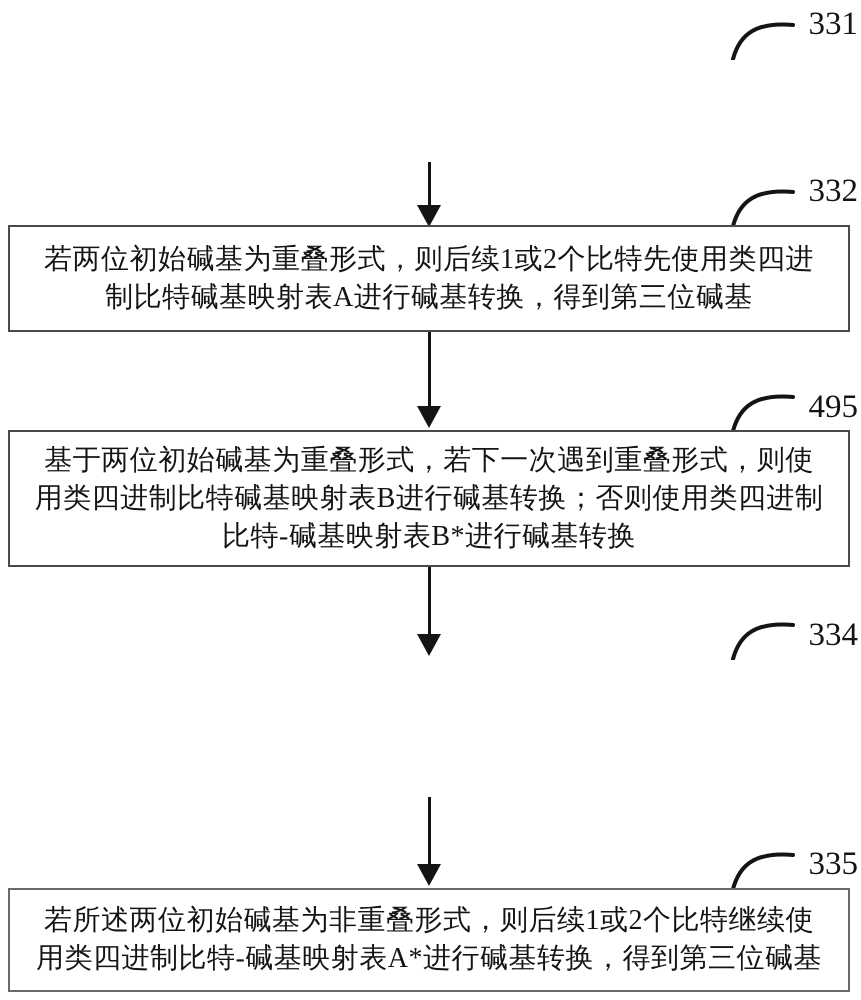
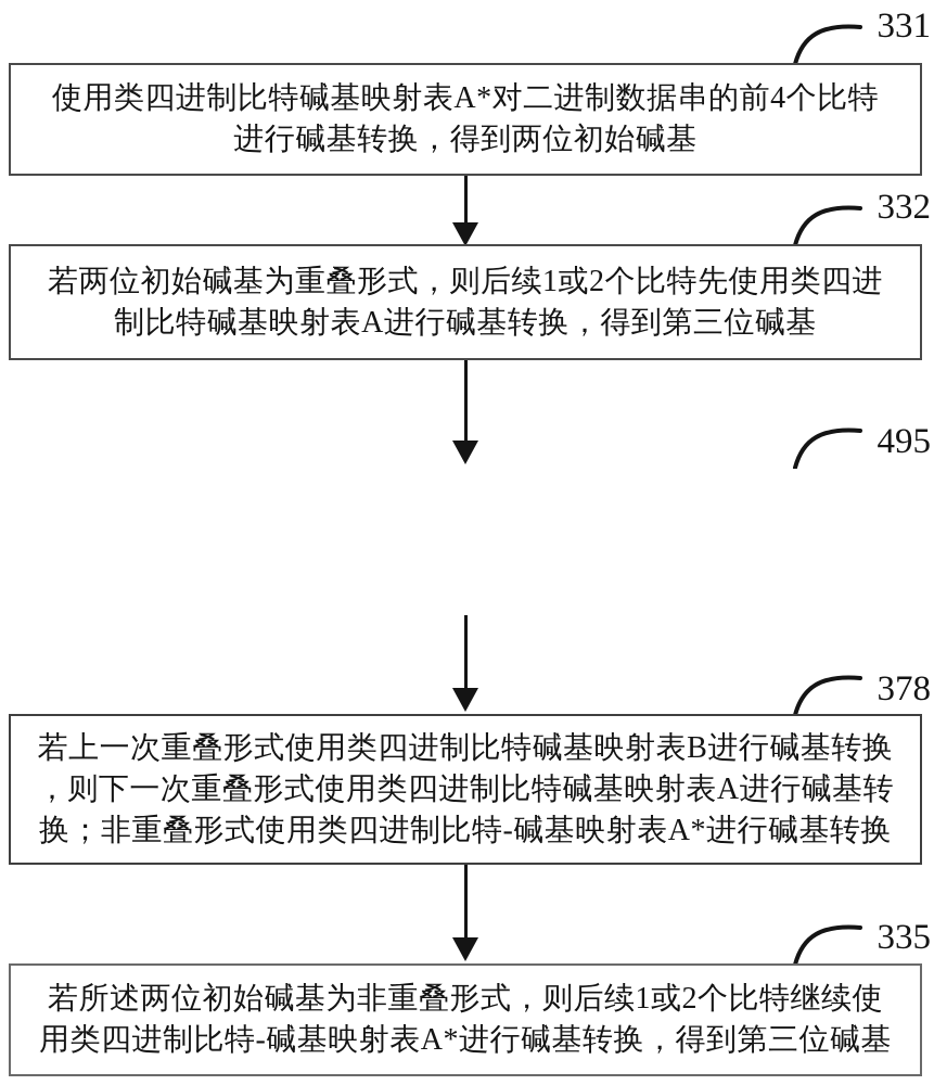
  331
+ 使用类四进制比特碱基映射表A*对二进制数据串的前4个比特
+ 进行碱基转换，得到两位初始碱基
  332
  若两位初始碱基为重叠形式，则后续1或2个比特先使用类四进
  制比特碱基映射表A进行碱基转换，得到第三位碱基
  495
- 基于两位初始碱基为重叠形式，若下一次遇到重叠形式，则使
- 用类四进制比特碱基映射表B进行碱基转换；否则使用类四进制
- 比特-碱基映射表B*进行碱基转换
- 334
+ 378
+ 若上一次重叠形式使用类四进制比特碱基映射表B进行碱基转换
+ ，则下一次重叠形式使用类四进制比特碱基映射表A进行碱基转
+ 换；非重叠形式使用类四进制比特-碱基映射表A*进行碱基转换
  335
  若所述两位初始碱基为非重叠形式，则后续1或2个比特继续使
  用类四进制比特-碱基映射表A*进行碱基转换，得到第三位碱基
